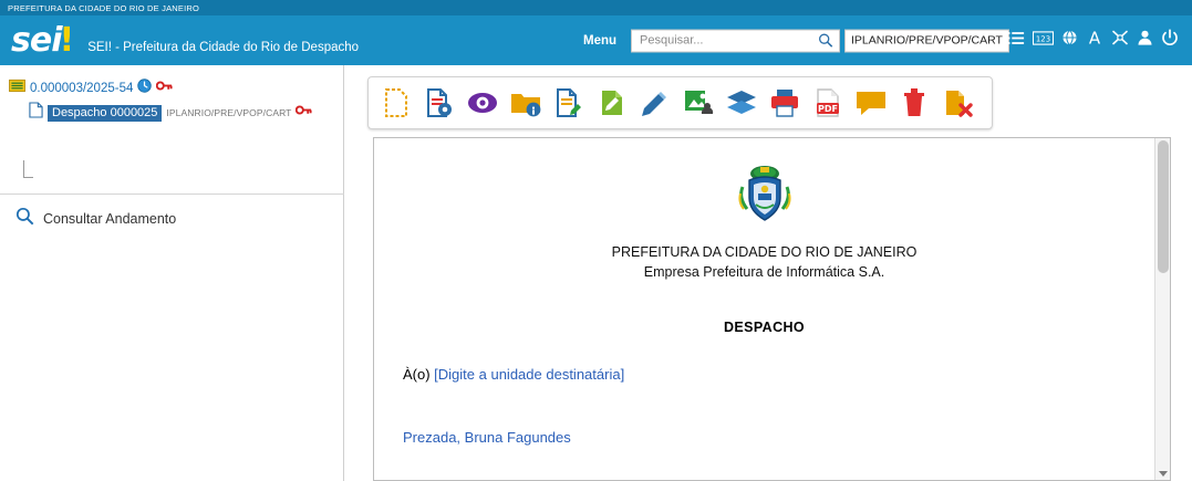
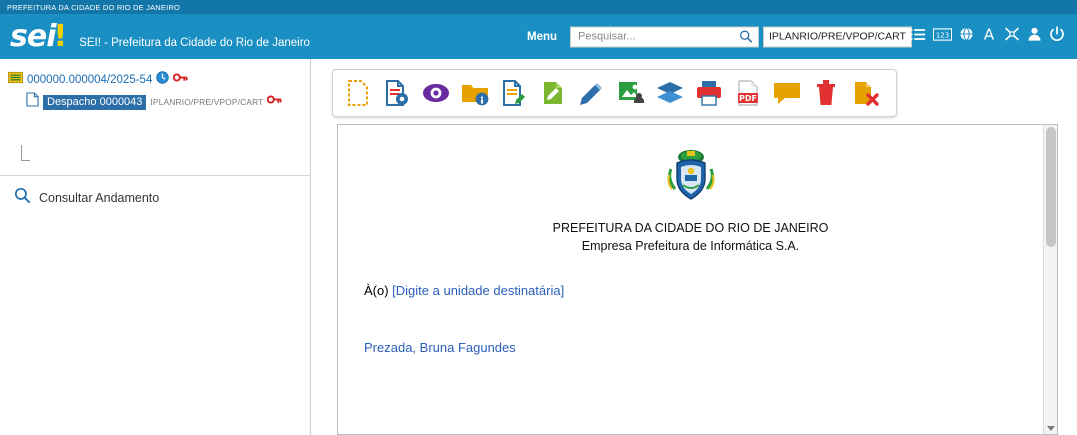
  PREFEITURA DA CIDADE DO RIO DE JANEIRO
  sei
  !
- SEI! - Prefeitura da Cidade do Rio de Despacho
+ SEI! - Prefeitura da Cidade do Rio de Janeiro
  Menu
  Pesquisar...
  IPLANRIO/PRE/VPOP/CART
  123
  A
- 0.000003/2025-54
+ 000000.000004/2025-54
- Despacho 0000025
+ Despacho 0000043
  IPLANRIO/PRE/VPOP/CART
  Consultar Andamento
  PDF
  PREFEITURA DA CIDADE DO RIO DE JANEIRO
  Empresa Prefeitura de Informática S.A.
- DESPACHO
  À(o) [Digite a unidade destinatária]
  Prezada, Bruna Fagundes
